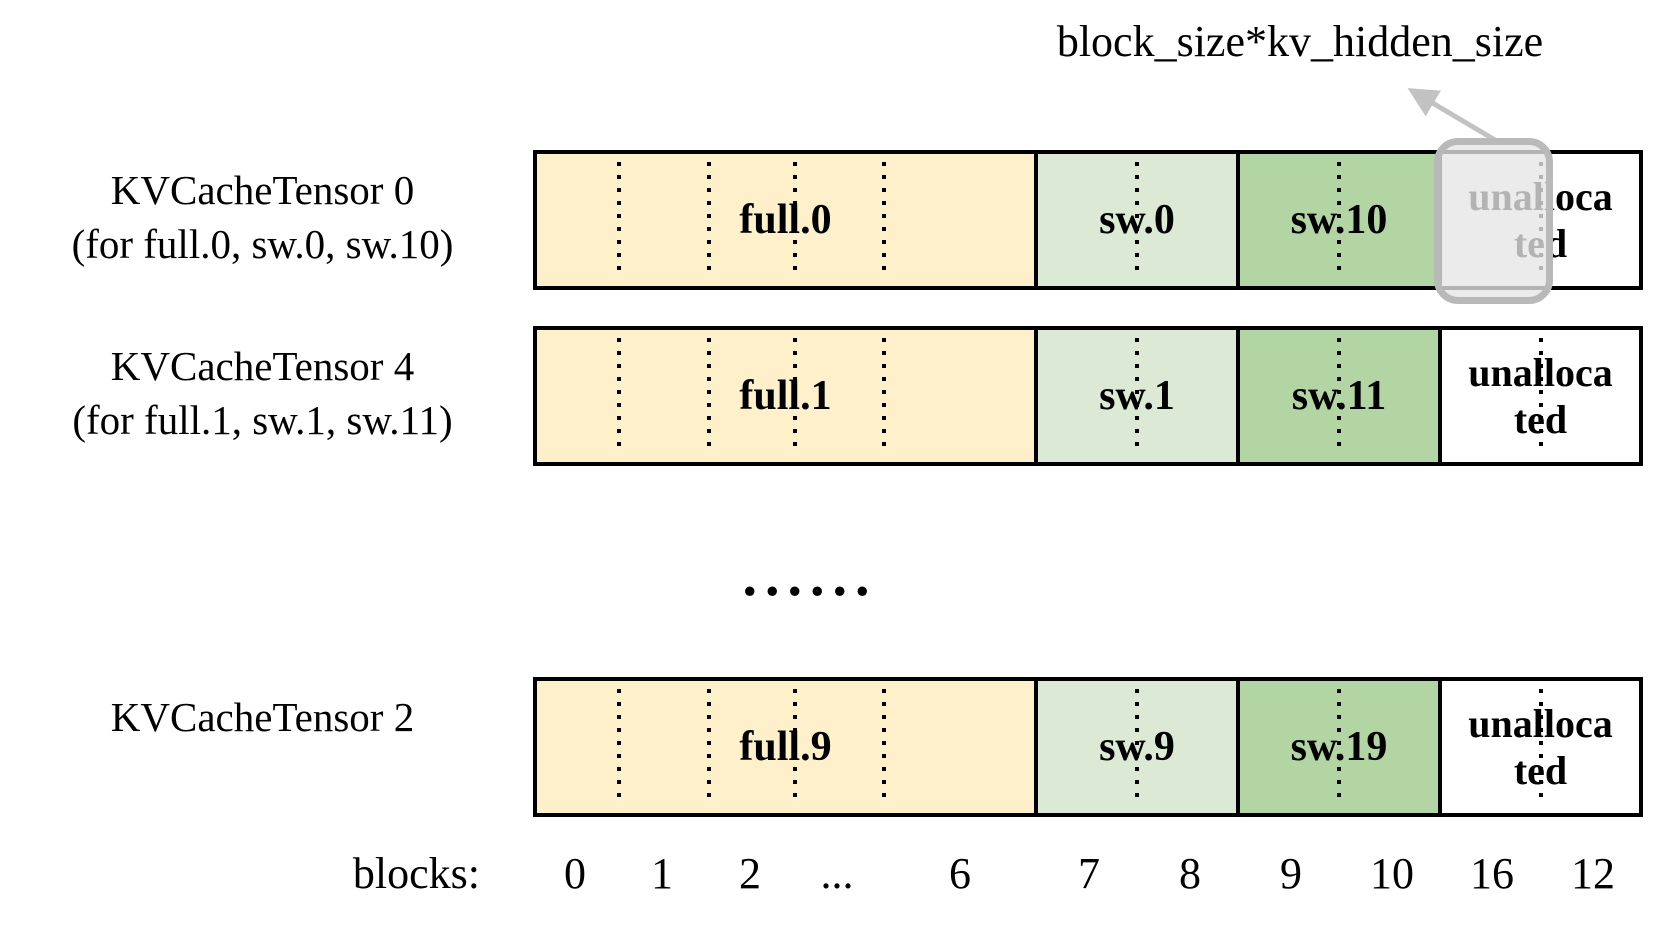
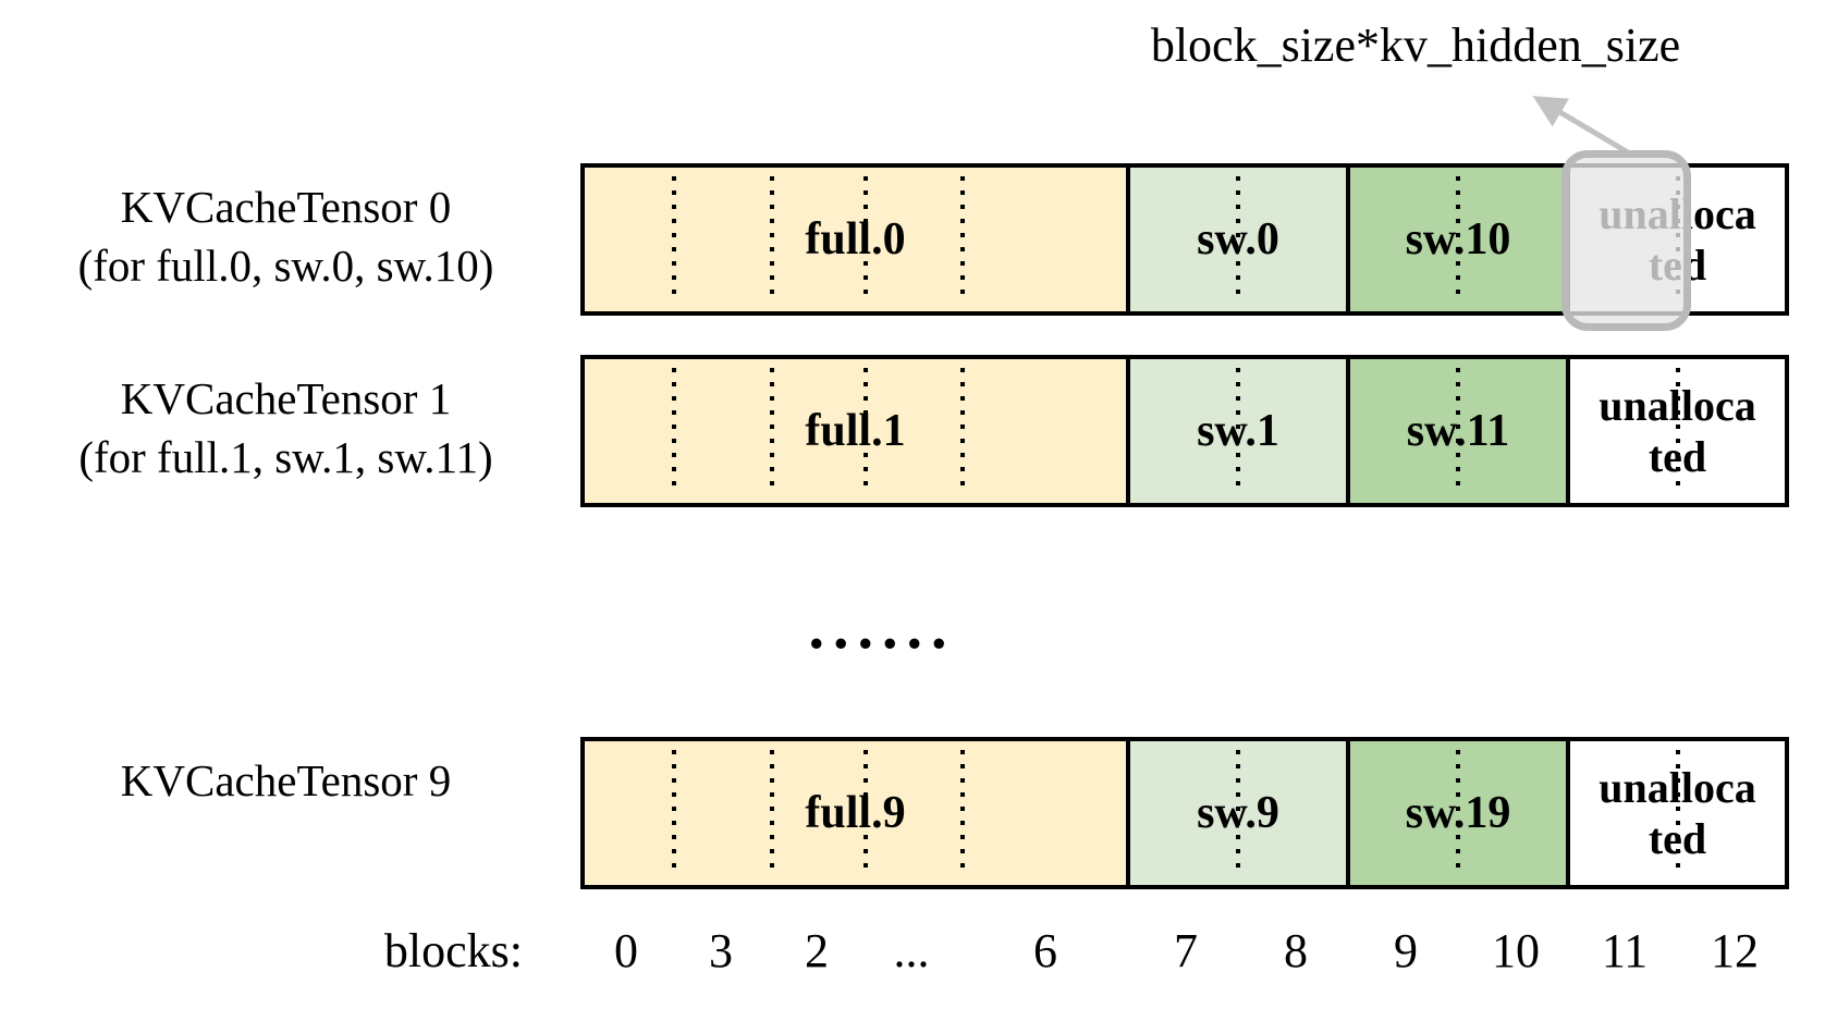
  block_size*kv_hidden_size
  KVCacheTensor 0
  (for full.0, sw.0, sw.10)
  full.0
  sw.0
  sw.10
  unalloca
  ted
- KVCacheTensor 4
+ KVCacheTensor 1
  (for full.1, sw.1, sw.11)
  full.1
  sw.1
  sw.11
  unalloca
  ted
  ......
- KVCacheTensor 2
+ KVCacheTensor 9
  full.9
  sw.9
  sw.19
  unalloca
  ted
  blocks:
  0
- 1
+ 3
  2
  ...
  6
  7
  8
  9
  10
- 16
+ 11
  12
